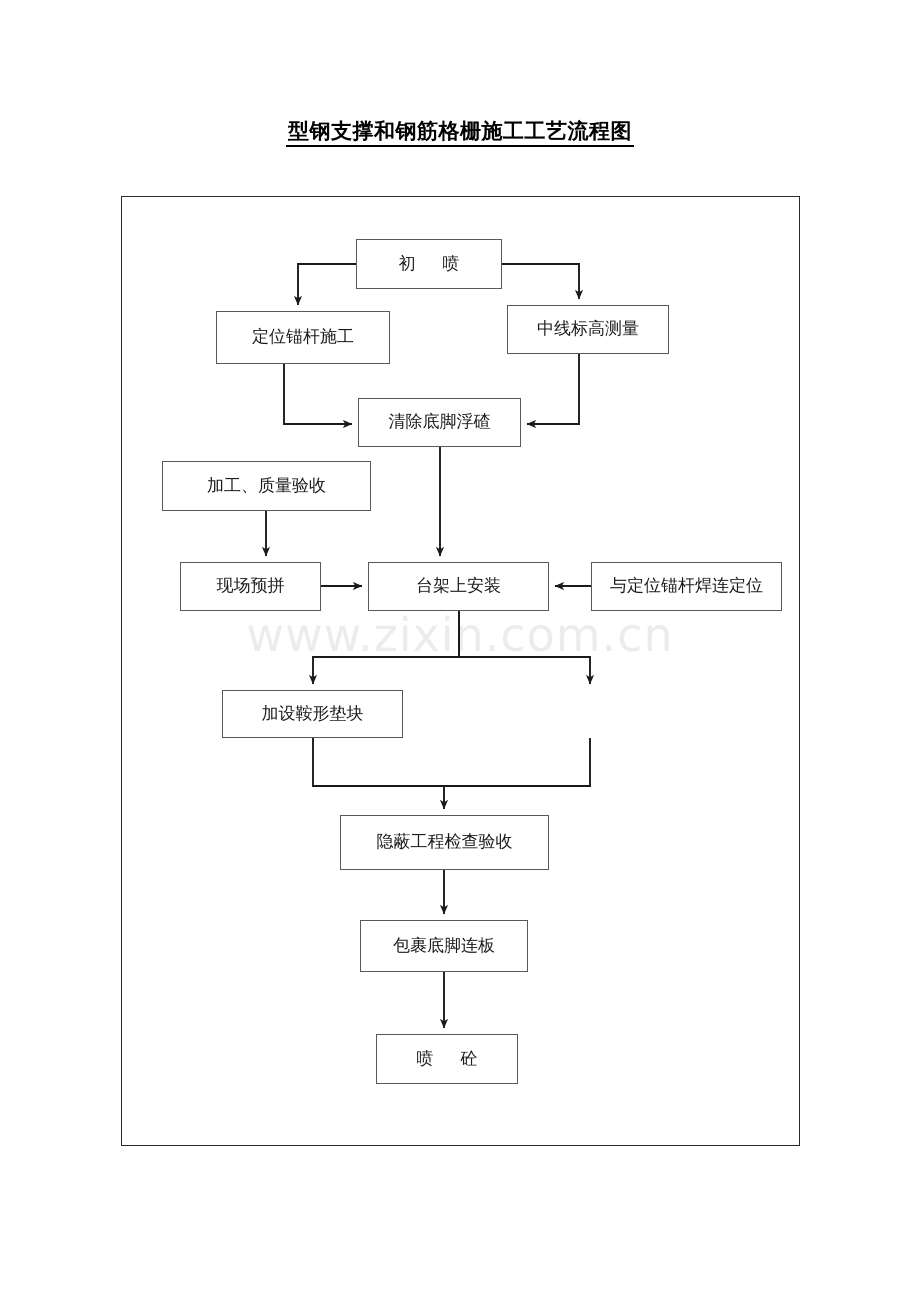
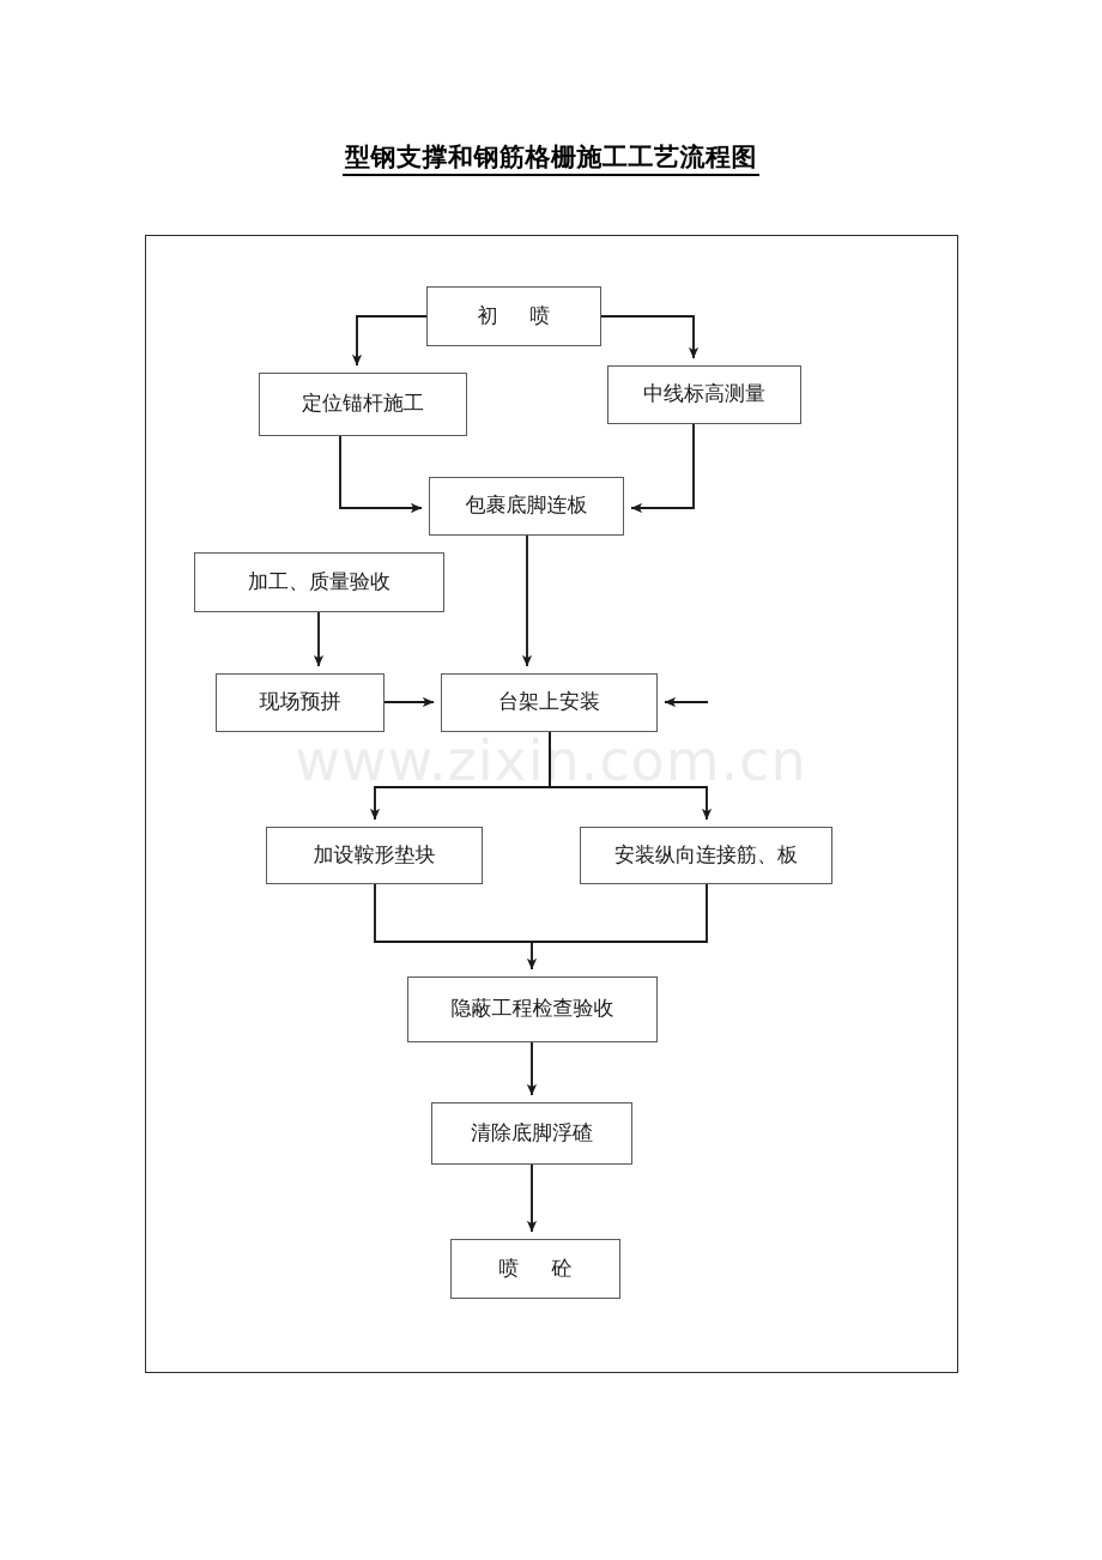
  型钢支撑和钢筋格栅施工工艺流程图
  www.zixin.com.cn
  初 喷
  定位锚杆施工
  中线标高测量
- 清除底脚浮碴
+ 包裹底脚连板
  加工、质量验收
  现场预拼
  台架上安装
- 与定位锚杆焊连定位
  加设鞍形垫块
+ 安装纵向连接筋、板
  隐蔽工程检查验收
- 包裹底脚连板
+ 清除底脚浮碴
  喷 砼
